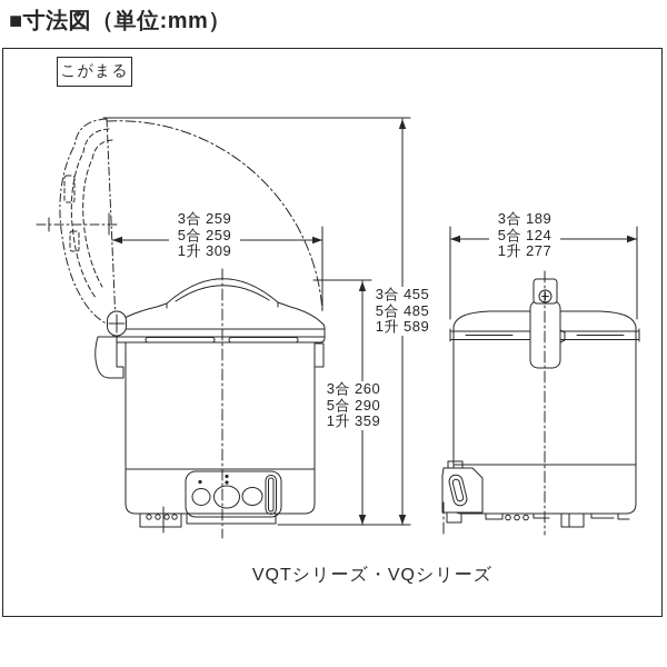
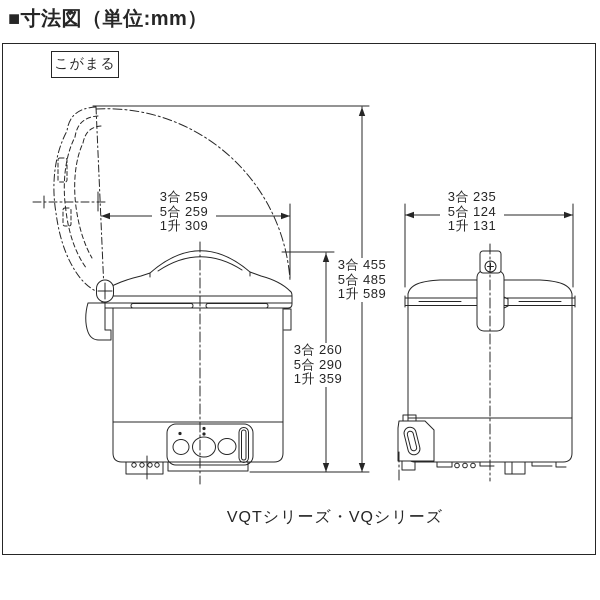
  ■寸法図（単位:mm）
  こがまる
  3合 259
  5合 259
  1升 309
- 3合 189
+ 3合 235
  5合 124
- 1升 277
+ 1升 131
  3合 455
  5合 485
  1升 589
  3合 260
  5合 290
  1升 359
  VQTシリーズ・VQシリーズ
